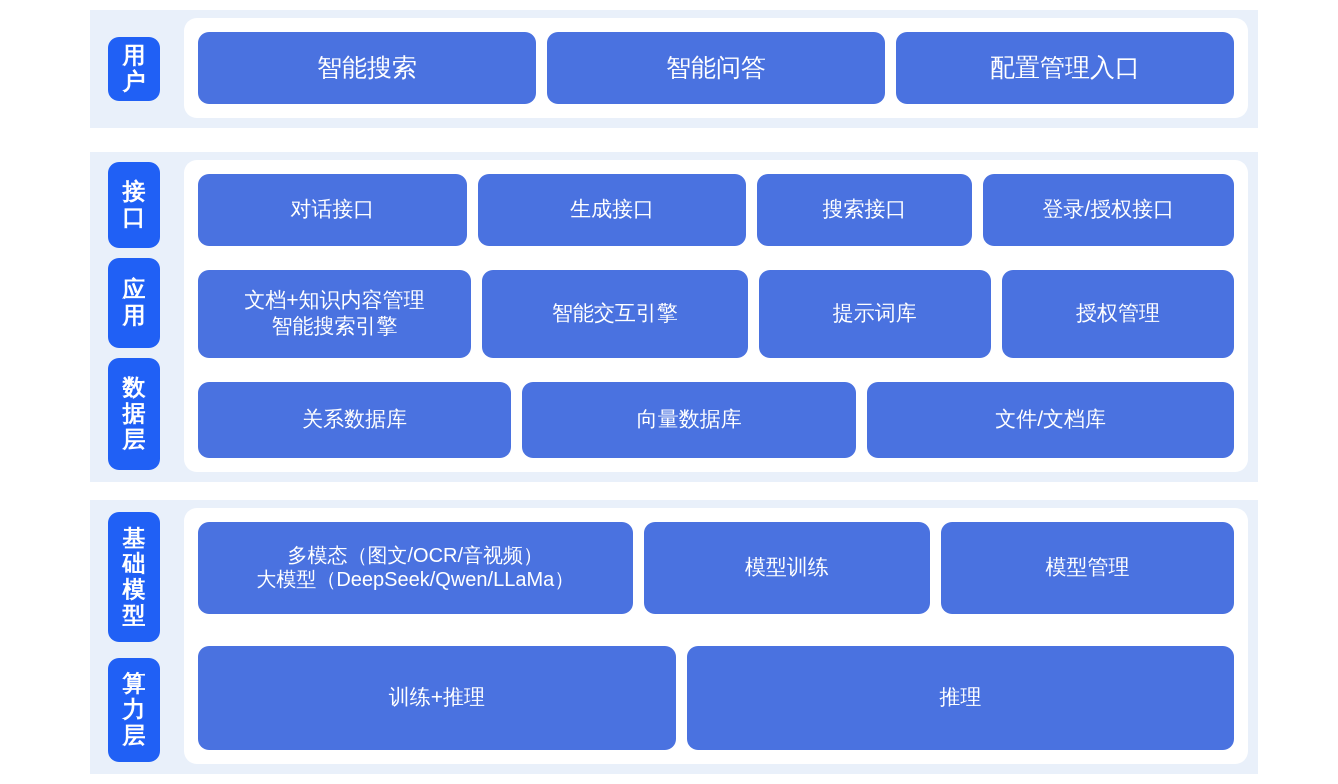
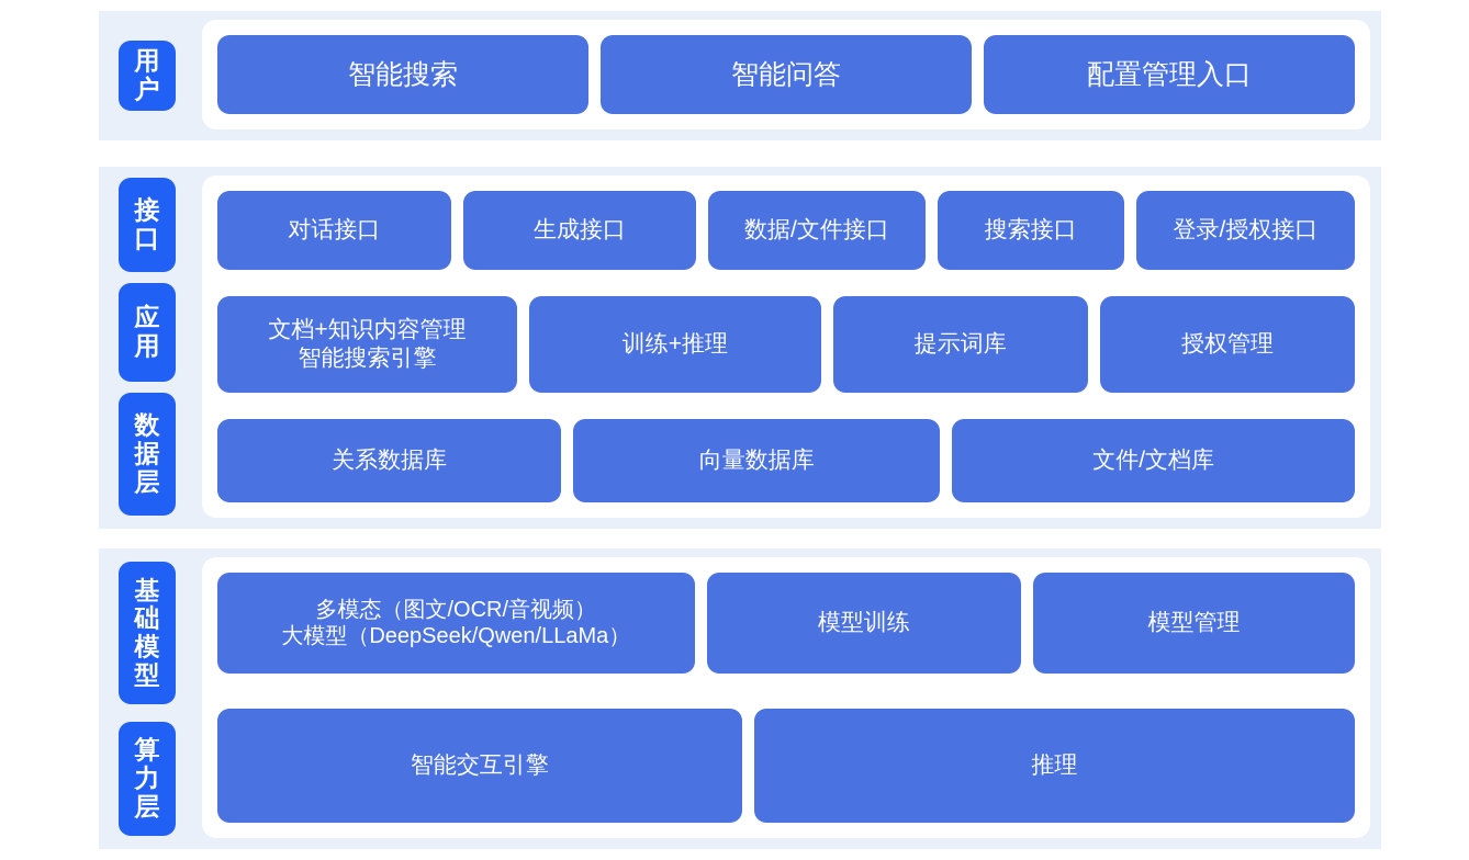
  用户
  智能搜索
  智能问答
  配置管理入口
  接口
  应用
  数据层
  对话接口
  生成接口
+ 数据/文件接口
  搜索接口
  登录/授权接口
  文档+知识内容管理
  智能搜索引擎
- 智能交互引擎
+ 训练+推理
  提示词库
  授权管理
  关系数据库
  向量数据库
  文件/文档库
  基础模型
  算力层
  多模态（图文/OCR/音视频）
  大模型（DeepSeek/Qwen/LLaMa）
  模型训练
  模型管理
- 训练+推理
+ 智能交互引擎
  推理
